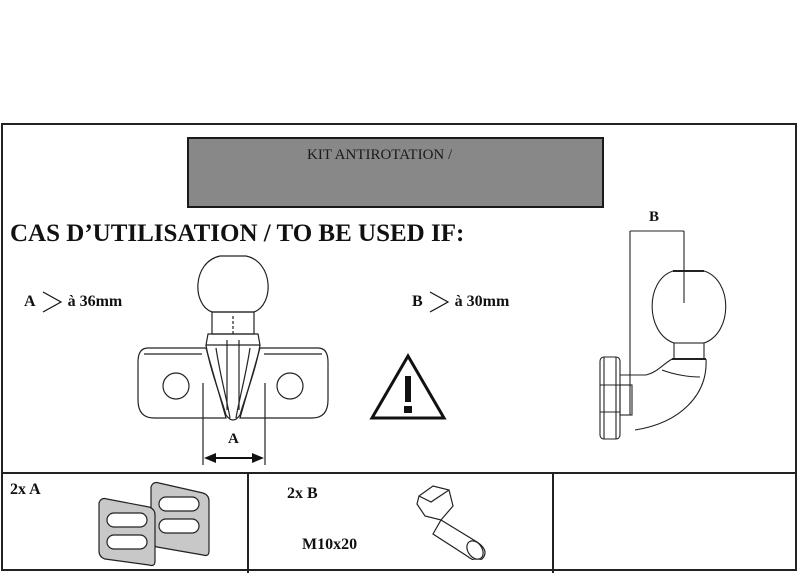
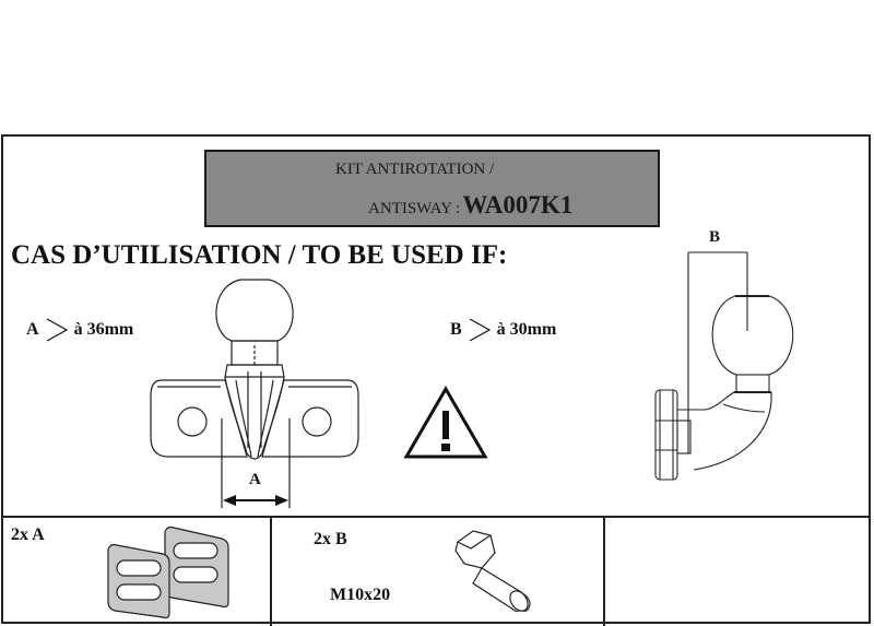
  KIT ANTIROTATION /
+ ANTISWAY : WA007K1
  CAS D’UTILISATION / TO BE USED IF:
  A
  à 36mm
  B
  à 30mm
  A
  B
  2x A
  2x B
  M10x20
